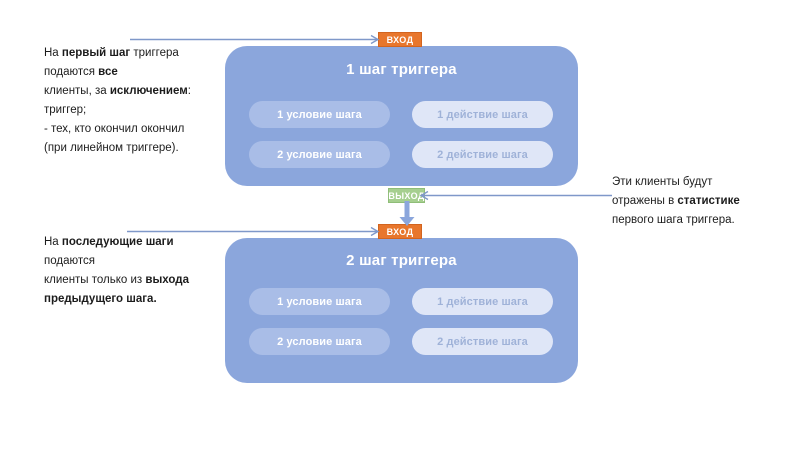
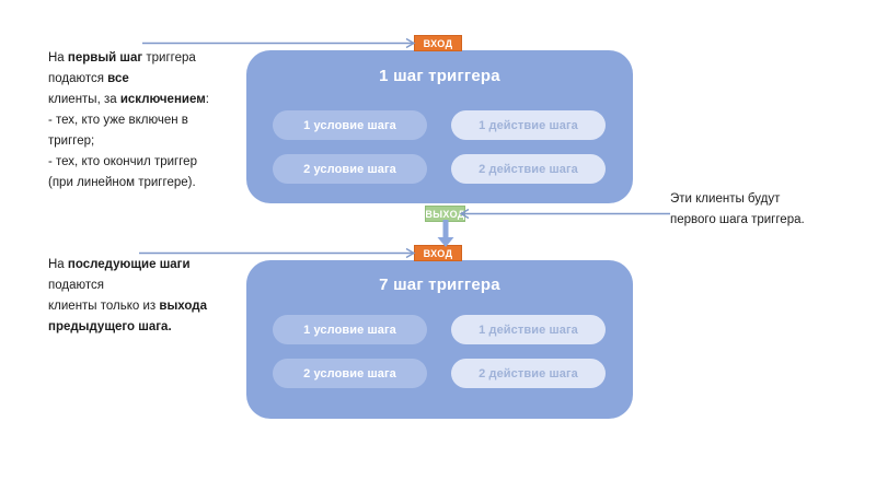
  1 шаг триггера
  1 условие шага
  1 действие шага
  2 условие шага
  2 действие шага
- 2 шаг триггера
+ 7 шаг триггера
  1 условие шага
  1 действие шага
  2 условие шага
  2 действие шага
  ВХОД
  ВЫХО
  ВХОД
  На первый шаг триггера
  подаются все
  клиенты, за исключением:
+ - тех, кто уже включен в
  триггер;
- - тех, кто окончил окончил
+ - тех, кто окончил триггер
  (при линейном триггере).
  На последующие шаги
  подаются
  клиенты только из выхода
  предыдущего шага.
  Эти клиенты будут
- отражены в статистике
  первого шага триггера.
